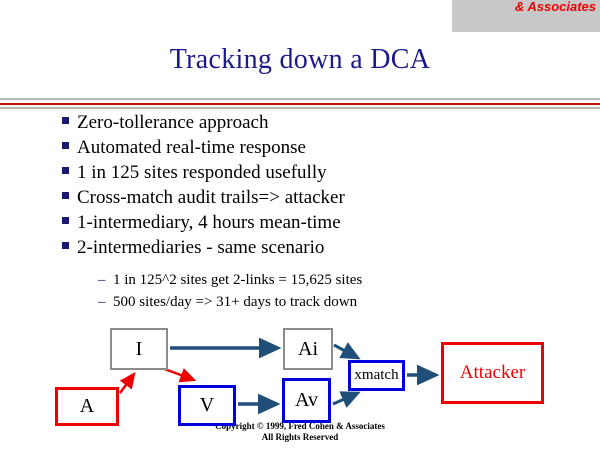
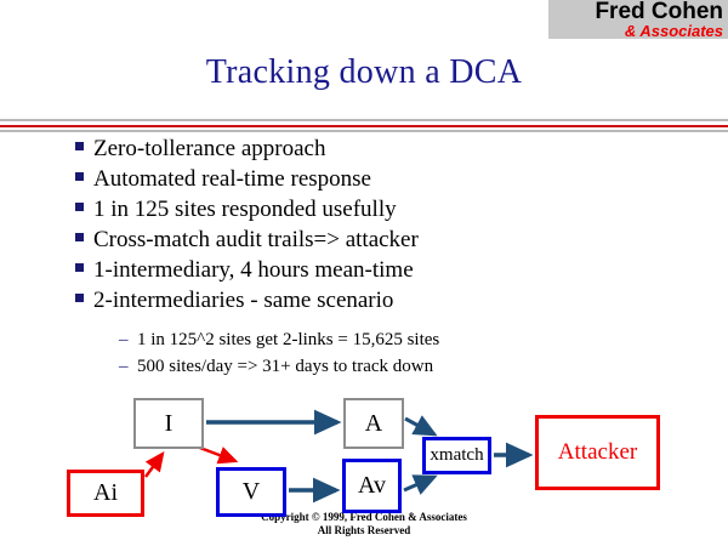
+ Fred Cohen
  & Associates
  Tracking down a DCA
  Zero-tollerance approach
  Automated real-time response
  1 in 125 sites responded usefully
  Cross-match audit trails=> attacker
  1-intermediary, 4 hours mean-time
  2-intermediaries - same scenario
  –
  1 in 125^2 sites get 2-links = 15,625 sites
  –
  500 sites/day => 31+ days to track down
  Copyright © 1999, Fred Cohen & Associates
  All Rights Reserved
- A
+ Ai
  I
  V
- Ai
+ A
  Av
  xmatch
  Attacker
